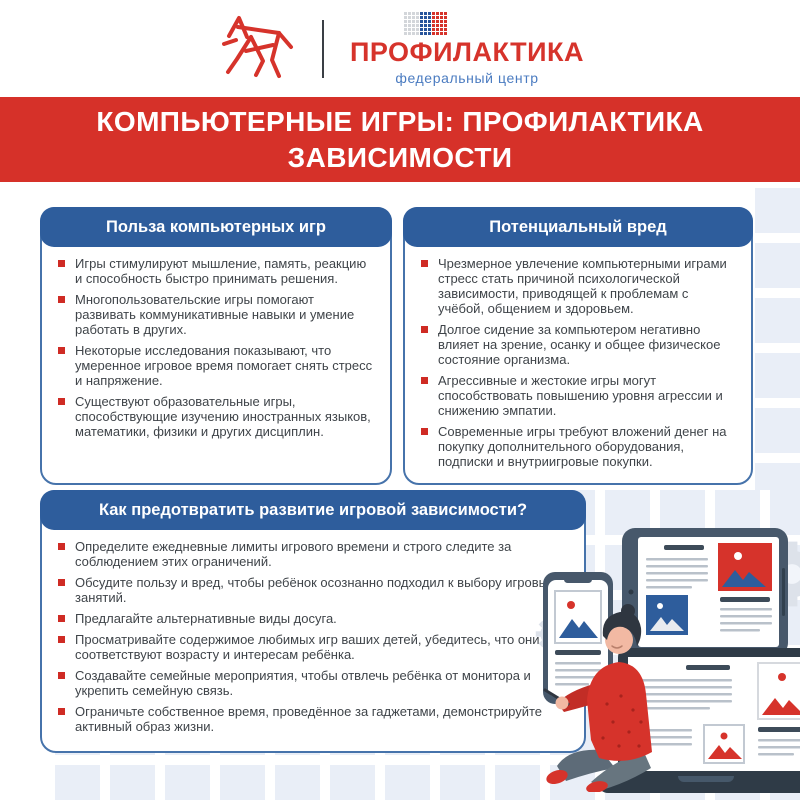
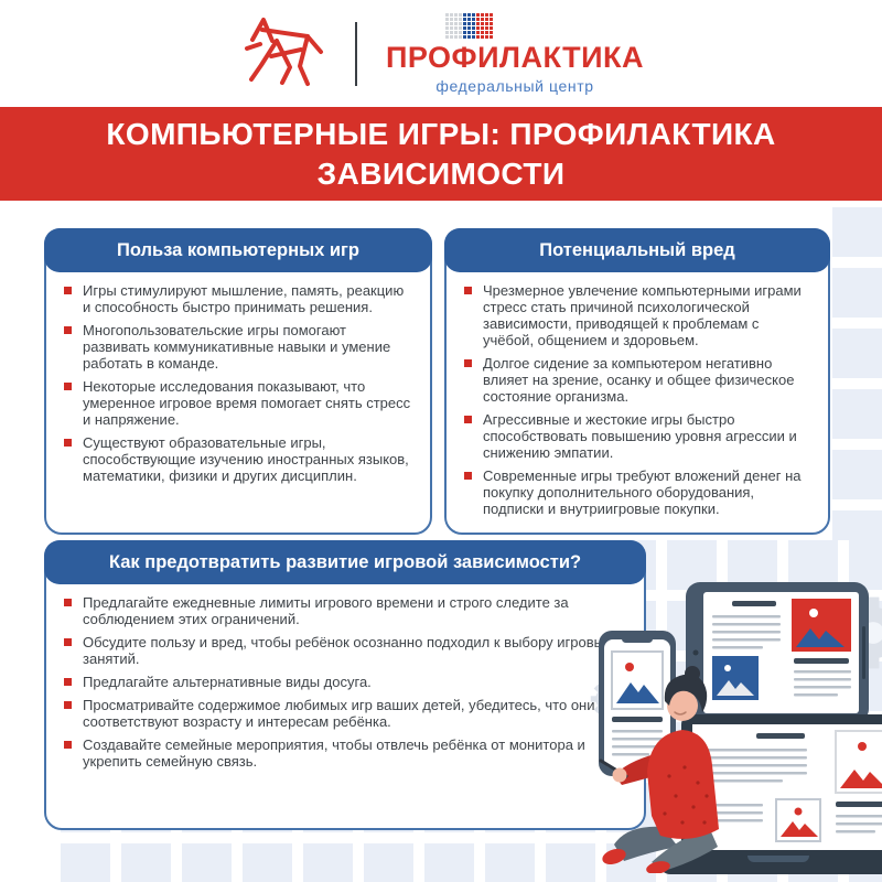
  ПРОФИЛАКТИКА
  федеральный центр
  КОМПЬЮТЕРНЫЕ ИГРЫ: ПРОФИЛАКТИКА
  ЗАВИСИМОСТИ
  Польза компьютерных игр
  Игры стимулируют мышление, память, реакцию и способность быстро принимать решения.
- Многопользовательские игры помогают развивать коммуникативные навыки и умение работать в других.
+ Многопользовательские игры помогают развивать коммуникативные навыки и умение работать в команде.
  Некоторые исследования показывают, что умеренное игровое время помогает снять стресс и напряжение.
  Существуют образовательные игры, способствующие изучению иностранных языков, математики, физики и других дисциплин.
  Потенциальный вред
  Чрезмерное увлечение компьютерными играми стресс стать причиной психологической зависимости, приводящей к проблемам с учёбой, общением и здоровьем.
  Долгое сидение за компьютером негативно влияет на зрение, осанку и общее физическое состояние организма.
- Агрессивные и жестокие игры могут способствовать повышению уровня агрессии и снижению эмпатии.
+ Агрессивные и жестокие игры быстро способствовать повышению уровня агрессии и снижению эмпатии.
  Современные игры требуют вложений денег на покупку дополнительного оборудования, подписки и внутриигровые покупки.
  Как предотвратить развитие игровой зависимости?
- Определите ежедневные лимиты игрового времени и строго следите за соблюдением этих ограничений.
+ Предлагайте ежедневные лимиты игрового времени и строго следите за соблюдением этих ограничений.
  Обсудите пользу и вред, чтобы ребёнок осознанно подходил к выбору игров занятий.
  Предлагайте альтернативные виды досуга.
  Просматривайте содержимое любимых игр ваших детей, убедитесь, что они соответствуют возрасту и интересам ребёнка.
  Создавайте семейные мероприятия, чтобы отвлечь ребёнка от монитора и укрепить семейную связь.
- Ограничьте собственное время, проведённое за гаджетами, демонстрируйте активный образ жизни.
